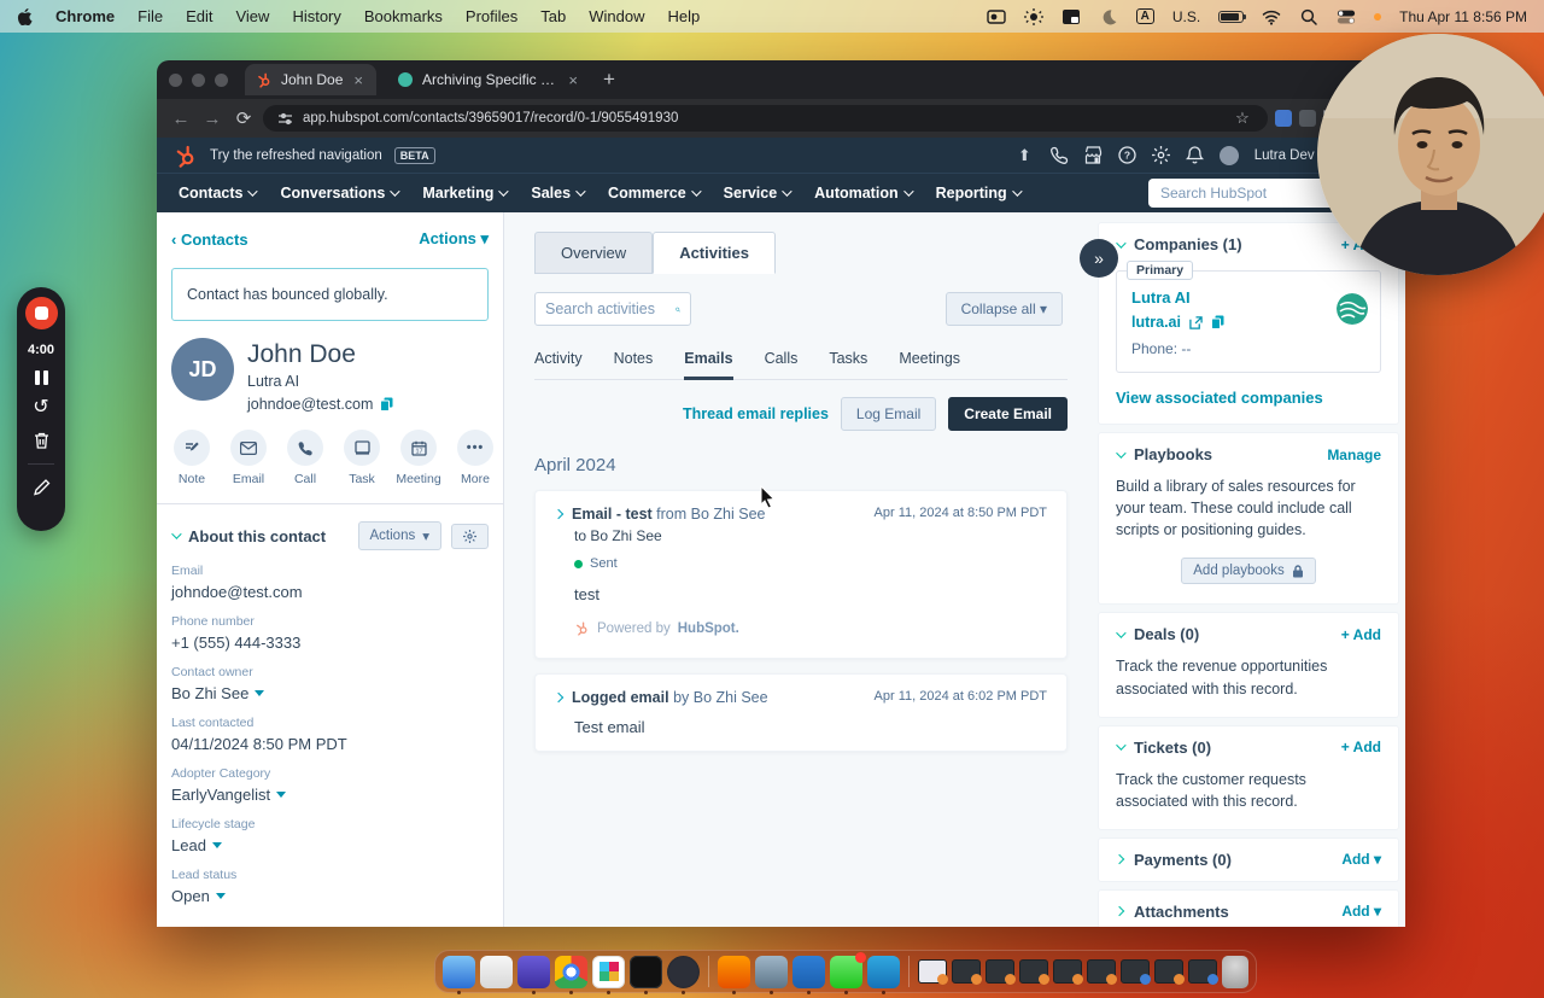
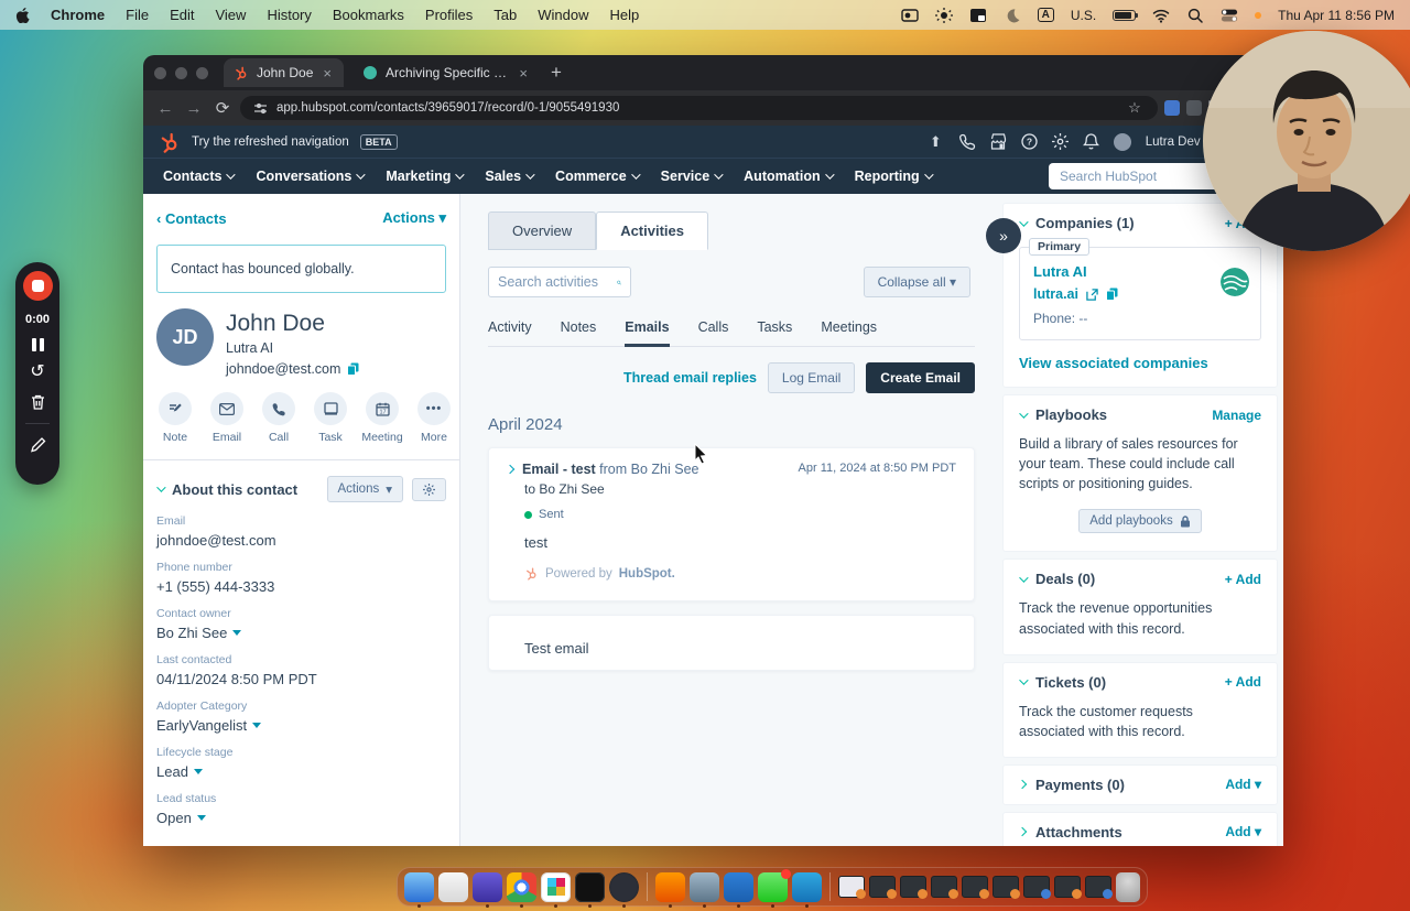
  Chrome
  File
  Edit
  View
  History
  Bookmarks
  Profiles
  Tab
  Window
  Help
  A
  U.S.
  Thu Apr 11 8:56 PM
- 4:00
+ 0:00
  ↺
  John Doe
  ×
  Archiving Specific Se
  ×
  +
  ←
  →
  ⟳
  app.hubspot.com/contacts/39659017/record/0-1/9055491930
  ☆
  Try the refreshed navigation
  BETA
  ⬆
  ?
  Contacts
  Conversations
  Marketing
  Sales
  Commerce
  Service
  Automation
  Reporting
  Search HubSpot
  ‹ Contacts
  Actions ▾
  Contact has bounced globally.
  JD
  John Doe
  Lutra AI
  johndoe@test.com
  Note
  Email
  Call
  Task
  Meeting
  •••
  More
  About this contact
  Actions
  ▾
  Email
  johndoe@test.com
  Phone number
  +1 (555) 444-3333
  Contact owner
  Bo Zhi See
  Last contacted
  04/11/2024 8:50 PM PDT
  Adopter Category
  EarlyVangelist
  Lifecycle stage
  Lead
  Lead status
  Open
  »
  Overview
  Activities
  Search activities
  Collapse all ▾
  Activity
  Notes
  Emails
  Calls
  Tasks
  Meetings
  Thread email replies
  Log Email
  Create Email
  April 2024
  Email - test from Bo Zhi See
  Apr 11, 2024 at 8:50 PM PDT
  to Bo Zhi See
  Sent
  test
  Powered by
  HubSpot.
- Logged email by Bo Zhi See
- Apr 11, 2024 at 6:02 PM PDT
  Test email
  Companies (1)
  Primary
  Lutra AI
  lutra.ai
  Phone: --
  View associated companies
  Playbooks
  Manage
  Build a library of sales resources for your team. These could include call scripts or positioning guides.
  Add playbooks
  Deals (0)
  + Add
  Track the revenue opportunities associated with this record.
  Tickets (0)
  + Add
  Track the customer requests associated with this record.
  Payments (0)
  Add ▾
  Attachments
  Add ▾
